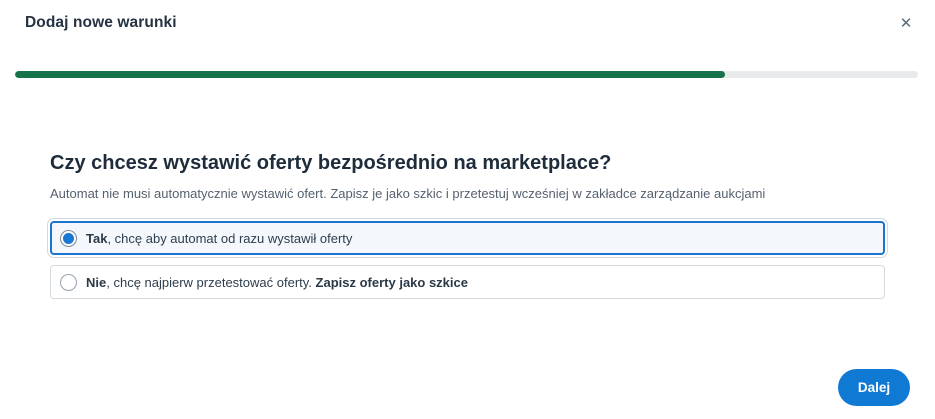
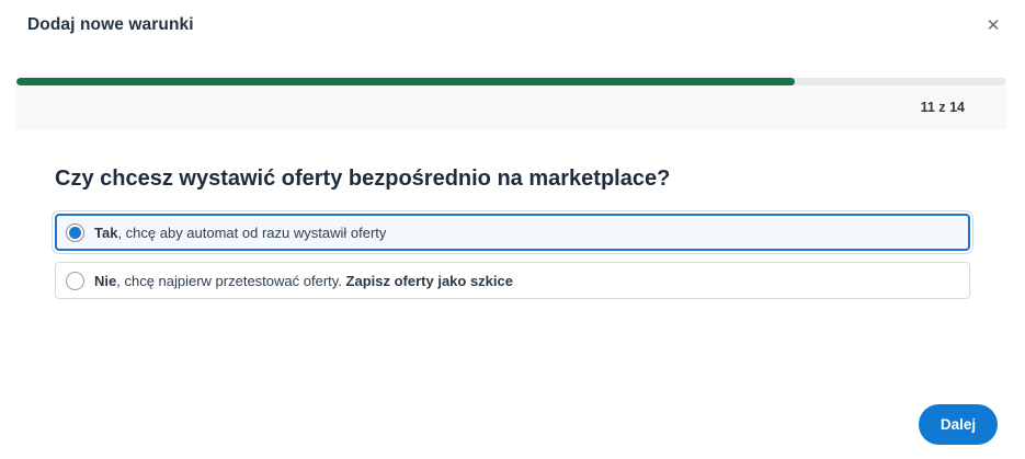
  Dodaj nowe warunki
  ✕
+ 11 z 14
  Czy chcesz wystawić oferty bezpośrednio na marketplace?
- Automat nie musi automatycznie wystawić ofert. Zapisz je jako szkic i przetestuj wcześniej w zakładce zarządzanie aukcjami
  Tak, chcę aby automat od razu wystawił oferty
  Nie, chcę najpierw przetestować oferty. Zapisz oferty jako szkice
  Dalej
